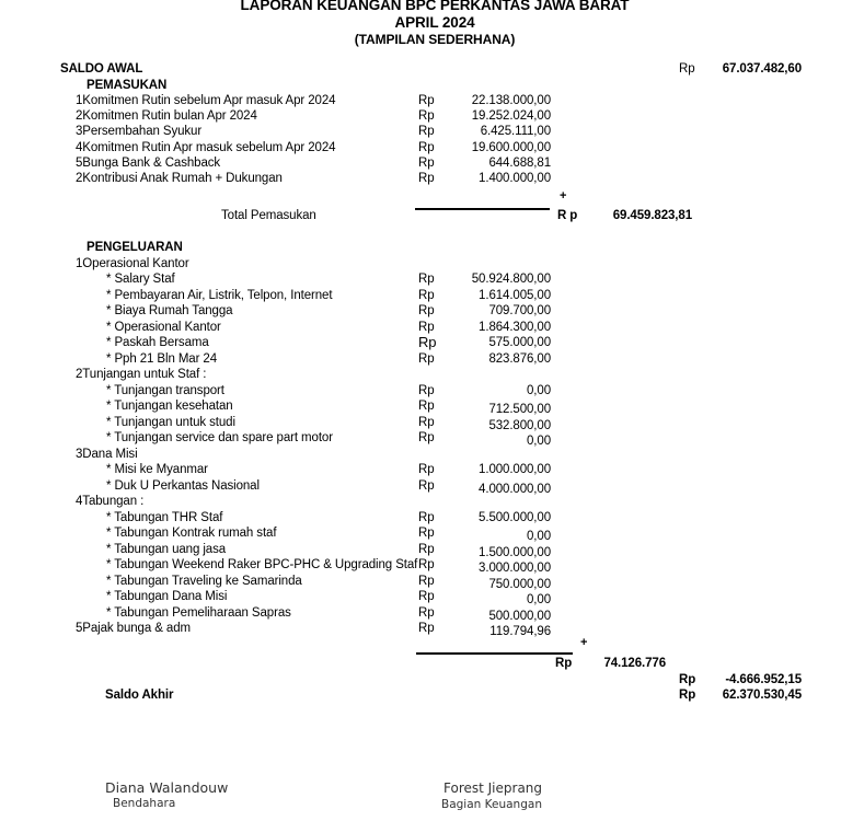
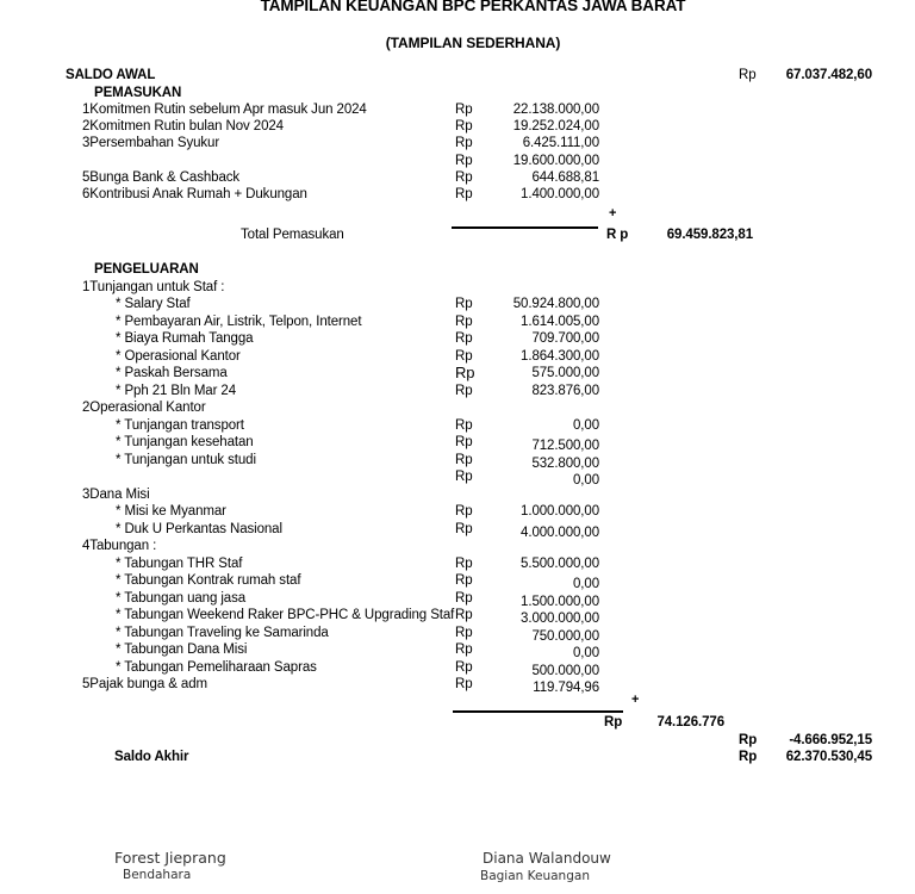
- LAPORAN KEUANGAN BPC PERKANTAS JAWA BARAT
+ TAMPILAN KEUANGAN BPC PERKANTAS JAWA BARAT
- APRIL 2024
  (TAMPILAN SEDERHANA)
  SALDO AWAL
  Rp
  67.037.482,60
  PEMASUKAN
- 1Komitmen Rutin sebelum Apr masuk Apr 2024
+ 1Komitmen Rutin sebelum Apr masuk Jun 2024
  Rp
  22.138.000,00
- 2Komitmen Rutin bulan Apr 2024
+ 2Komitmen Rutin bulan Nov 2024
  Rp
  19.252.024,00
  3Persembahan Syukur
  Rp
  6.425.111,00
- 4Komitmen Rutin Apr masuk sebelum Apr 2024
  Rp
  19.600.000,00
  5Bunga Bank & Cashback
  Rp
  644.688,81
- 2Kontribusi Anak Rumah + Dukungan
+ 6Kontribusi Anak Rumah + Dukungan
  Rp
  1.400.000,00
  +
  Total Pemasukan
  R p
  69.459.823,81
  PENGELUARAN
- 1Operasional Kantor
+ 1Tunjangan untuk Staf :
  * Salary Staf
  Rp
  50.924.800,00
  * Pembayaran Air, Listrik, Telpon, Internet
  Rp
  1.614.005,00
  * Biaya Rumah Tangga
  Rp
  709.700,00
  * Operasional Kantor
  Rp
  1.864.300,00
  * Paskah Bersama
  Rp
  575.000,00
  * Pph 21 Bln Mar 24
  Rp
  823.876,00
- 2Tunjangan untuk Staf :
+ 2Operasional Kantor
  * Tunjangan transport
  Rp
  0,00
  * Tunjangan kesehatan
  Rp
  712.500,00
  * Tunjangan untuk studi
  Rp
  532.800,00
- * Tunjangan service dan spare part motor
  Rp
  0,00
  3Dana Misi
  * Misi ke Myanmar
  Rp
  1.000.000,00
  * Duk U Perkantas Nasional
  Rp
  4.000.000,00
  4Tabungan :
  * Tabungan THR Staf
  Rp
  5.500.000,00
  * Tabungan Kontrak rumah staf
  Rp
  0,00
  * Tabungan uang jasa
  Rp
  1.500.000,00
  * Tabungan Weekend Raker BPC-PHC & Upgrading Staf
  Rp
  3.000.000,00
  * Tabungan Traveling ke Samarinda
  Rp
  750.000,00
  * Tabungan Dana Misi
  Rp
  0,00
  * Tabungan Pemeliharaan Sapras
  Rp
  500.000,00
  5Pajak bunga & adm
  Rp
  119.794,96
  +
  Rp
  74.126.776
  Rp
  -4.666.952,15
  Saldo Akhir
  Rp
  62.370.530,45
- Diana Walandouw
+ Forest Jieprang
  Bendahara
- Forest Jieprang
+ Diana Walandouw
  Bagian Keuangan
